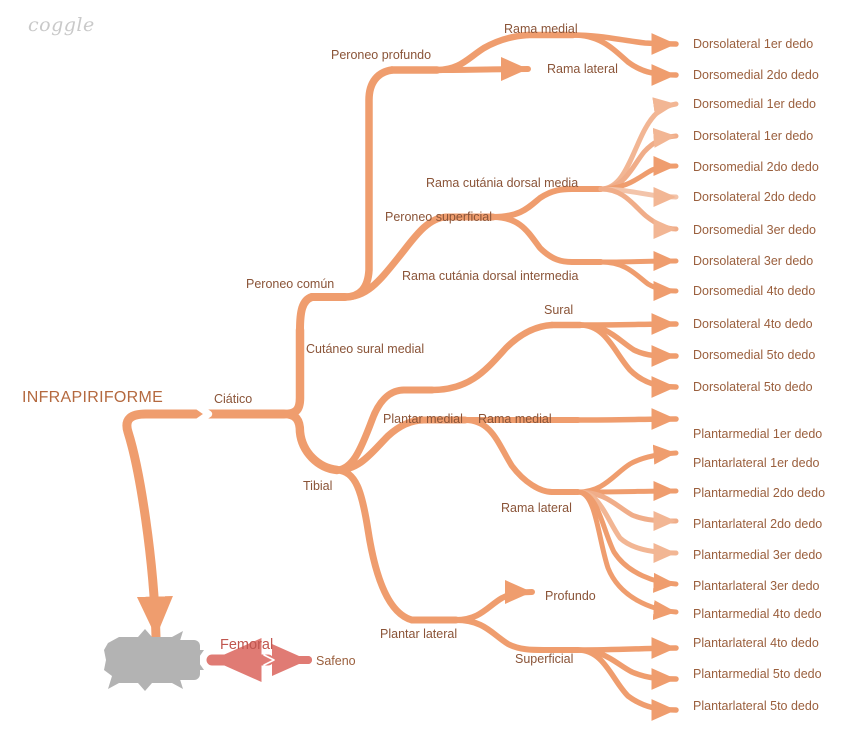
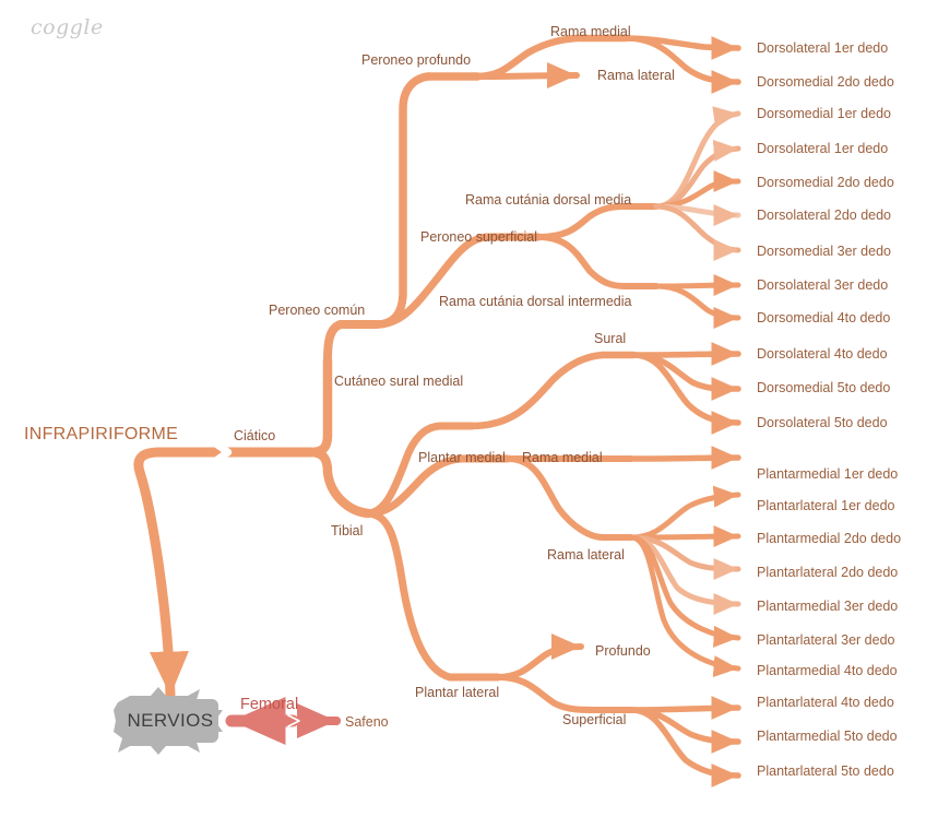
  coggle
+ NERVIOS
  INFRAPIRIFORME
  Femoral
  Safeno
  Ciático
  Peroneo común
  Peroneo profundo
  Peroneo superficial
  Tibial
  Rama medial
  Rama lateral
  Rama cutánia dorsal media
  Rama cutánia dorsal intermedia
  Cutáneo sural medial
  Sural
  Plantar medial
  Plantar lateral
  Rama medial
  Rama lateral
  Profundo
  Superficial
  Dorsolateral 1er dedo
  Dorsomedial 2do dedo
  Dorsomedial 1er dedo
  Dorsolateral 1er dedo
  Dorsomedial 2do dedo
  Dorsolateral 2do dedo
  Dorsomedial 3er dedo
  Dorsolateral 3er dedo
  Dorsomedial 4to dedo
  Dorsolateral 4to dedo
  Dorsomedial 5to dedo
  Dorsolateral 5to dedo
  Plantarmedial 1er dedo
  Plantarlateral 1er dedo
  Plantarmedial 2do dedo
  Plantarlateral 2do dedo
  Plantarmedial 3er dedo
  Plantarlateral 3er dedo
  Plantarmedial 4to dedo
  Plantarlateral 4to dedo
  Plantarmedial 5to dedo
  Plantarlateral 5to dedo
